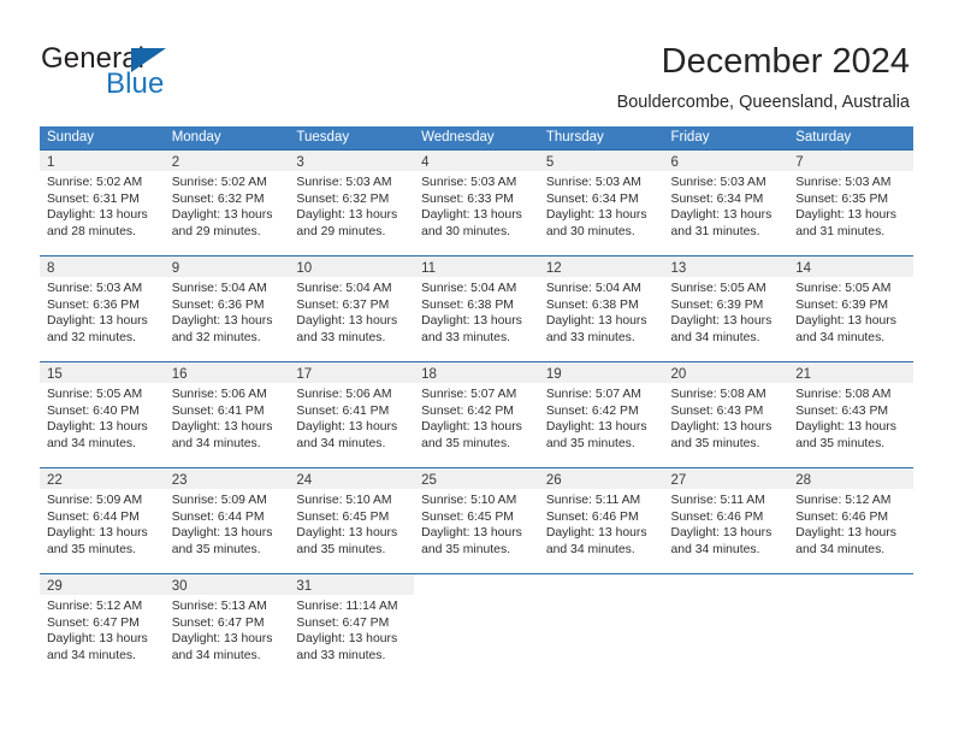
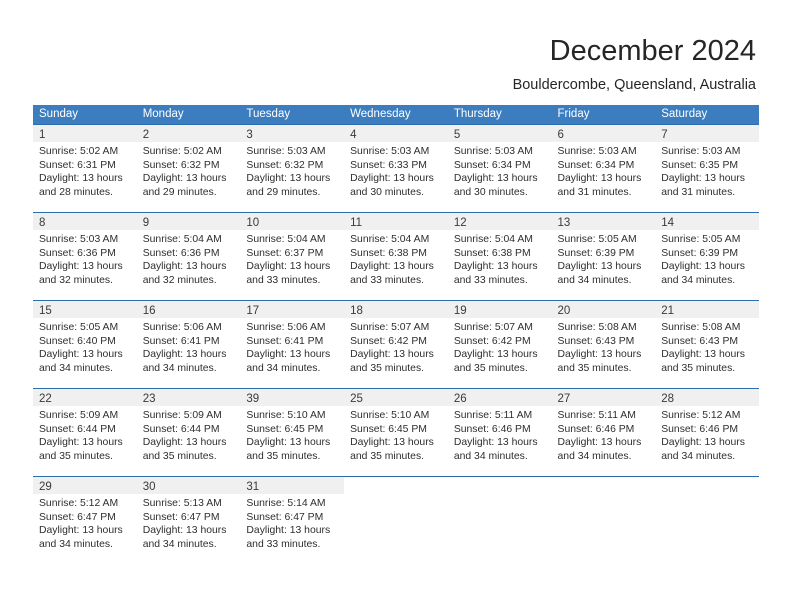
- General
- Blue
  December 2024
  Bouldercombe, Queensland, Australia
  Sunday
  Monday
  Tuesday
  Wednesday
  Thursday
  Friday
  Saturday
  1
  Sunrise: 5:02 AM
  Sunset: 6:31 PM
  Daylight: 13 hours
  and 28 minutes.
  2
  Sunrise: 5:02 AM
  Sunset: 6:32 PM
  Daylight: 13 hours
  and 29 minutes.
  3
  Sunrise: 5:03 AM
  Sunset: 6:32 PM
  Daylight: 13 hours
  and 29 minutes.
  4
  Sunrise: 5:03 AM
  Sunset: 6:33 PM
  Daylight: 13 hours
  and 30 minutes.
  5
  Sunrise: 5:03 AM
  Sunset: 6:34 PM
  Daylight: 13 hours
  and 30 minutes.
  6
  Sunrise: 5:03 AM
  Sunset: 6:34 PM
  Daylight: 13 hours
  and 31 minutes.
  7
  Sunrise: 5:03 AM
  Sunset: 6:35 PM
  Daylight: 13 hours
  and 31 minutes.
  8
  Sunrise: 5:03 AM
  Sunset: 6:36 PM
  Daylight: 13 hours
  and 32 minutes.
  9
  Sunrise: 5:04 AM
  Sunset: 6:36 PM
  Daylight: 13 hours
  and 32 minutes.
  10
  Sunrise: 5:04 AM
  Sunset: 6:37 PM
  Daylight: 13 hours
  and 33 minutes.
  11
  Sunrise: 5:04 AM
  Sunset: 6:38 PM
  Daylight: 13 hours
  and 33 minutes.
  12
  Sunrise: 5:04 AM
  Sunset: 6:38 PM
  Daylight: 13 hours
  and 33 minutes.
  13
  Sunrise: 5:05 AM
  Sunset: 6:39 PM
  Daylight: 13 hours
  and 34 minutes.
  14
  Sunrise: 5:05 AM
  Sunset: 6:39 PM
  Daylight: 13 hours
  and 34 minutes.
  15
  Sunrise: 5:05 AM
  Sunset: 6:40 PM
  Daylight: 13 hours
  and 34 minutes.
  16
  Sunrise: 5:06 AM
  Sunset: 6:41 PM
  Daylight: 13 hours
  and 34 minutes.
  17
  Sunrise: 5:06 AM
  Sunset: 6:41 PM
  Daylight: 13 hours
  and 34 minutes.
  18
  Sunrise: 5:07 AM
  Sunset: 6:42 PM
  Daylight: 13 hours
  and 35 minutes.
  19
  Sunrise: 5:07 AM
  Sunset: 6:42 PM
  Daylight: 13 hours
  and 35 minutes.
  20
  Sunrise: 5:08 AM
  Sunset: 6:43 PM
  Daylight: 13 hours
  and 35 minutes.
  21
  Sunrise: 5:08 AM
  Sunset: 6:43 PM
  Daylight: 13 hours
  and 35 minutes.
  22
  Sunrise: 5:09 AM
  Sunset: 6:44 PM
  Daylight: 13 hours
  and 35 minutes.
  23
  Sunrise: 5:09 AM
  Sunset: 6:44 PM
  Daylight: 13 hours
  and 35 minutes.
- 24
+ 39
  Sunrise: 5:10 AM
  Sunset: 6:45 PM
  Daylight: 13 hours
  and 35 minutes.
  25
  Sunrise: 5:10 AM
  Sunset: 6:45 PM
  Daylight: 13 hours
  and 35 minutes.
  26
  Sunrise: 5:11 AM
  Sunset: 6:46 PM
  Daylight: 13 hours
  and 34 minutes.
  27
  Sunrise: 5:11 AM
  Sunset: 6:46 PM
  Daylight: 13 hours
  and 34 minutes.
  28
  Sunrise: 5:12 AM
  Sunset: 6:46 PM
  Daylight: 13 hours
  and 34 minutes.
  29
  Sunrise: 5:12 AM
  Sunset: 6:47 PM
  Daylight: 13 hours
  and 34 minutes.
  30
  Sunrise: 5:13 AM
  Sunset: 6:47 PM
  Daylight: 13 hours
  and 34 minutes.
  31
- Sunrise: 11:14 AM
+ Sunrise: 5:14 AM
  Sunset: 6:47 PM
  Daylight: 13 hours
  and 33 minutes.
